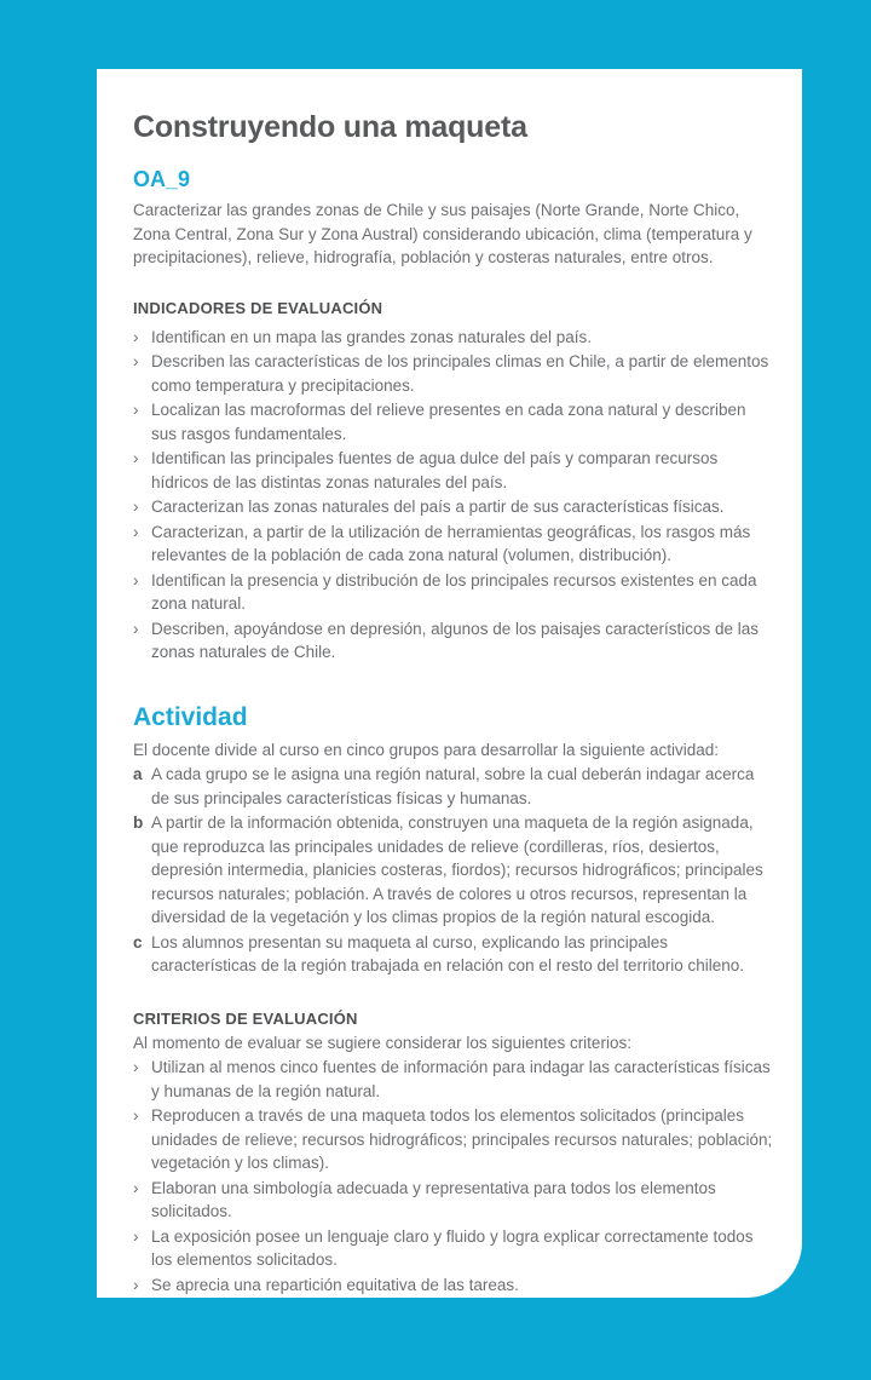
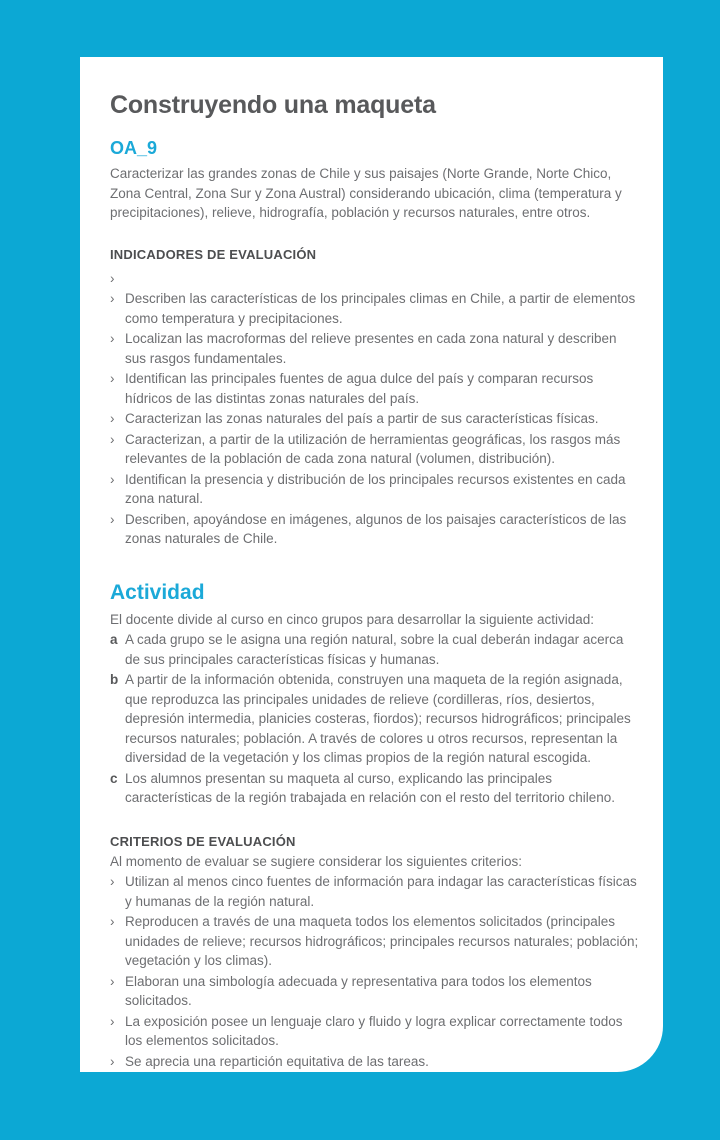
  Construyendo una maqueta
  OA_9
- Caracterizar las grandes zonas de Chile y sus paisajes (Norte Grande, Norte Chico, Zona Central, Zona Sur y Zona Austral) considerando ubicación, clima (temperatura y precipitaciones), relieve, hidrografía, población y costeras naturales, entre otros.
+ Caracterizar las grandes zonas de Chile y sus paisajes (Norte Grande, Norte Chico, Zona Central, Zona Sur y Zona Austral) considerando ubicación, clima (temperatura y precipitaciones), relieve, hidrografía, población y recursos naturales, entre otros.
  INDICADORES DE EVALUACIÓN
  ›
- Identifican en un mapa las grandes zonas naturales del país.
  ›
  Describen las características de los principales climas en Chile, a partir de elementos como temperatura y precipitaciones.
  ›
  Localizan las macroformas del relieve presentes en cada zona natural y describen sus rasgos fundamentales.
  ›
  Identifican las principales fuentes de agua dulce del país y comparan recursos hídricos de las distintas zonas naturales del país.
  ›
  Caracterizan las zonas naturales del país a partir de sus características físicas.
  ›
  Caracterizan, a partir de la utilización de herramientas geográficas, los rasgos más relevantes de la población de cada zona natural (volumen, distribución).
  ›
  Identifican la presencia y distribución de los principales recursos existentes en cada zona natural.
  ›
- Describen, apoyándose en depresión, algunos de los paisajes característicos de las zonas naturales de Chile.
+ Describen, apoyándose en imágenes, algunos de los paisajes característicos de las zonas naturales de Chile.
  Actividad
  El docente divide al curso en cinco grupos para desarrollar la siguiente actividad:
  a
  A cada grupo se le asigna una región natural, sobre la cual deberán indagar acerca de sus principales características físicas y humanas.
  b
  A partir de la información obtenida, construyen una maqueta de la región asignada, que reproduzca las principales unidades de relieve (cordilleras, ríos, desiertos, depresión intermedia, planicies costeras, fiordos); recursos hidrográficos; principales recursos naturales; población. A través de colores u otros recursos, representan la diversidad de la vegetación y los climas propios de la región natural escogida.
  c
  Los alumnos presentan su maqueta al curso, explicando las principales características de la región trabajada en relación con el resto del territorio chileno.
  CRITERIOS DE EVALUACIÓN
  Al momento de evaluar se sugiere considerar los siguientes criterios:
  ›
  Utilizan al menos cinco fuentes de información para indagar las características físicas y humanas de la región natural.
  ›
  Reproducen a través de una maqueta todos los elementos solicitados (principales unidades de relieve; recursos hidrográficos; principales recursos naturales; población; vegetación y los climas).
  ›
  Elaboran una simbología adecuada y representativa para todos los elementos solicitados.
  ›
  La exposición posee un lenguaje claro y fluido y logra explicar correctamente todos los elementos solicitados.
  ›
  Se aprecia una repartición equitativa de las tareas.
